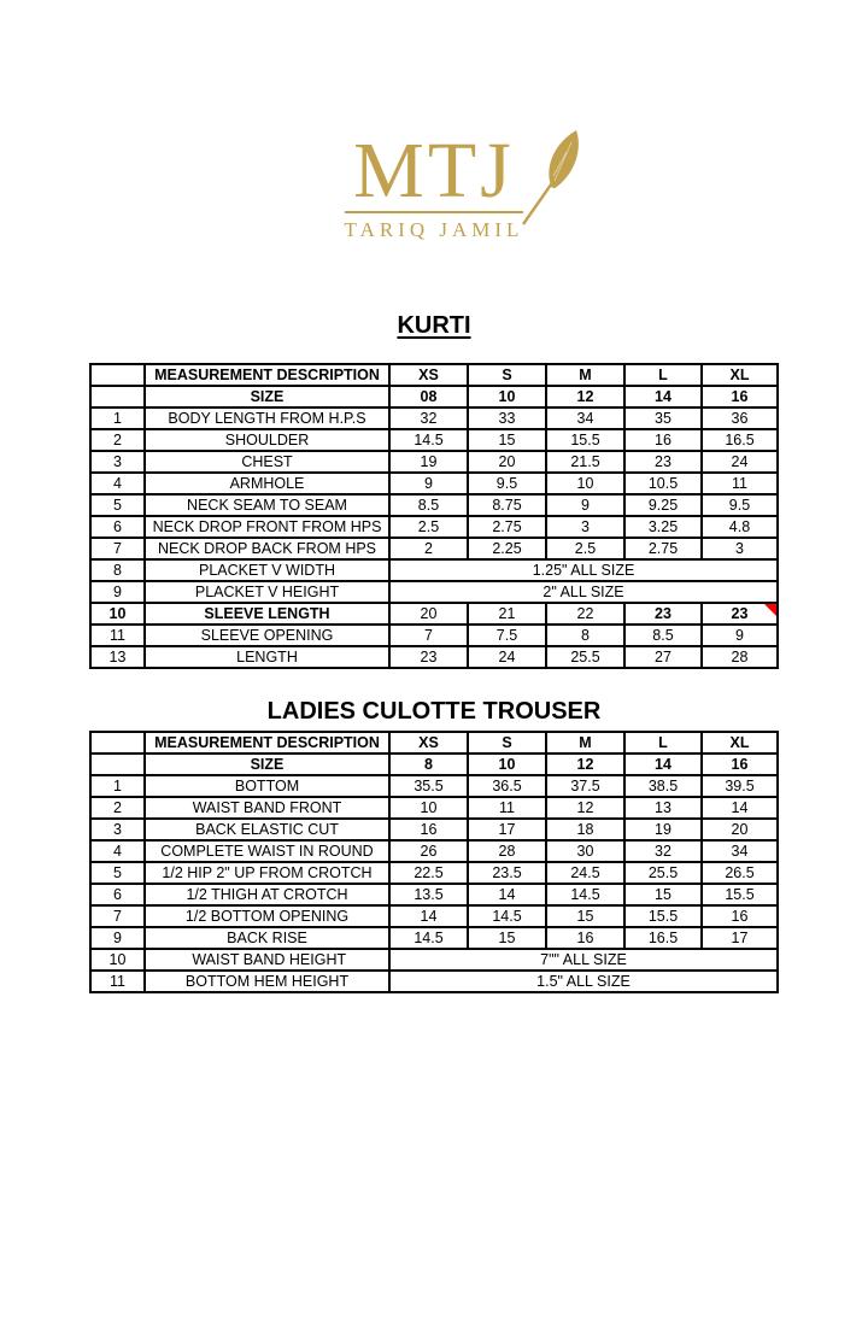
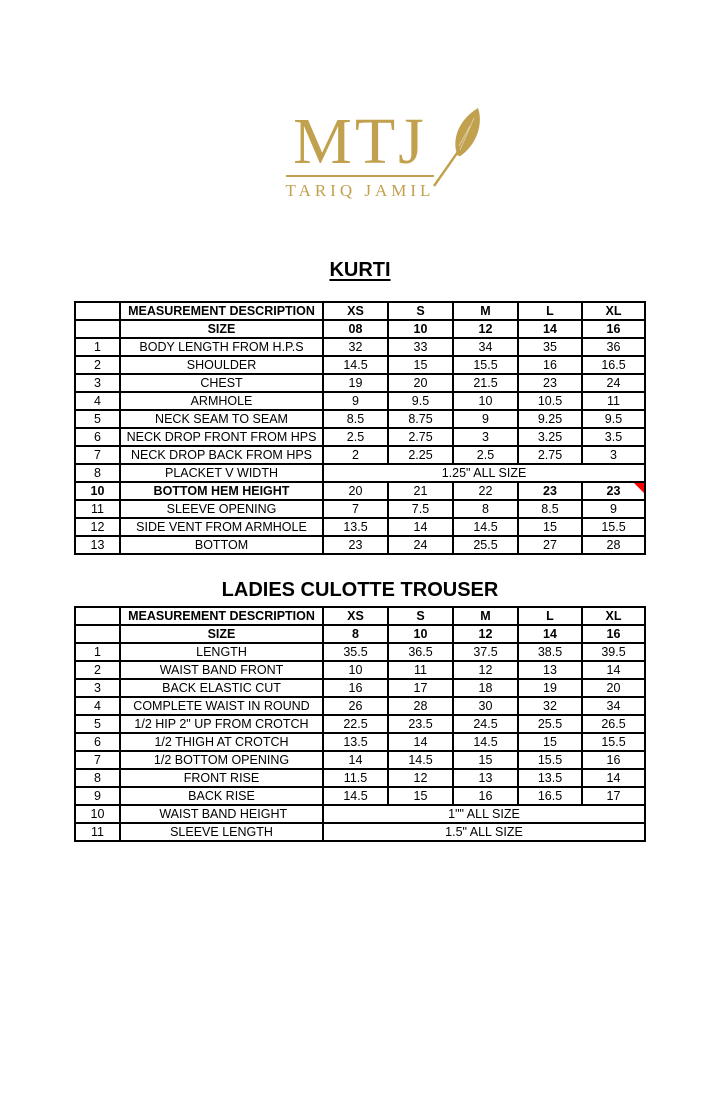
  MTJ
  TARIQ JAMIL
  KURTI
  	MEASUREMENT DESCRIPTION	XS	S	M	L	XL
  	SIZE	08	10	12	14	16
  1	BODY LENGTH FROM H.P.S	32	33	34	35	36
  2	SHOULDER	14.5	15	15.5	16	16.5
  3	CHEST	19	20	21.5	23	24
  4	ARMHOLE	9	9.5	10	10.5	11
  5	NECK SEAM TO SEAM	8.5	8.75	9	9.25	9.5
- 6	NECK DROP FRONT FROM HPS	2.5	2.75	3	3.25	4.8
+ 6	NECK DROP FRONT FROM HPS	2.5	2.75	3	3.25	3.5
  7	NECK DROP BACK FROM HPS	2	2.25	2.5	2.75	3
  8	PLACKET V WIDTH	1.25" ALL SIZE
- 9	PLACKET V HEIGHT	2" ALL SIZE
- 10	SLEEVE LENGTH	20	21	22	23	23
+ 10	BOTTOM HEM HEIGHT	20	21	22	23	23
  11	SLEEVE OPENING	7	7.5	8	8.5	9
+ 12	SIDE VENT FROM ARMHOLE	13.5	14	14.5	15	15.5
- 13	LENGTH	23	24	25.5	27	28
+ 13	BOTTOM	23	24	25.5	27	28
  LADIES CULOTTE TROUSER
  	MEASUREMENT DESCRIPTION	XS	S	M	L	XL
  	SIZE	8	10	12	14	16
- 1	BOTTOM	35.5	36.5	37.5	38.5	39.5
+ 1	LENGTH	35.5	36.5	37.5	38.5	39.5
  2	WAIST BAND FRONT	10	11	12	13	14
  3	BACK ELASTIC CUT	16	17	18	19	20
  4	COMPLETE WAIST IN ROUND	26	28	30	32	34
  5	1/2 HIP 2" UP FROM CROTCH	22.5	23.5	24.5	25.5	26.5
  6	1/2 THIGH AT CROTCH	13.5	14	14.5	15	15.5
  7	1/2 BOTTOM OPENING	14	14.5	15	15.5	16
+ 8	FRONT RISE	11.5	12	13	13.5	14
  9	BACK RISE	14.5	15	16	16.5	17
- 10	WAIST BAND HEIGHT	7"" ALL SIZE
+ 10	WAIST BAND HEIGHT	1"" ALL SIZE
- 11	BOTTOM HEM HEIGHT	1.5" ALL SIZE
+ 11	SLEEVE LENGTH	1.5" ALL SIZE
